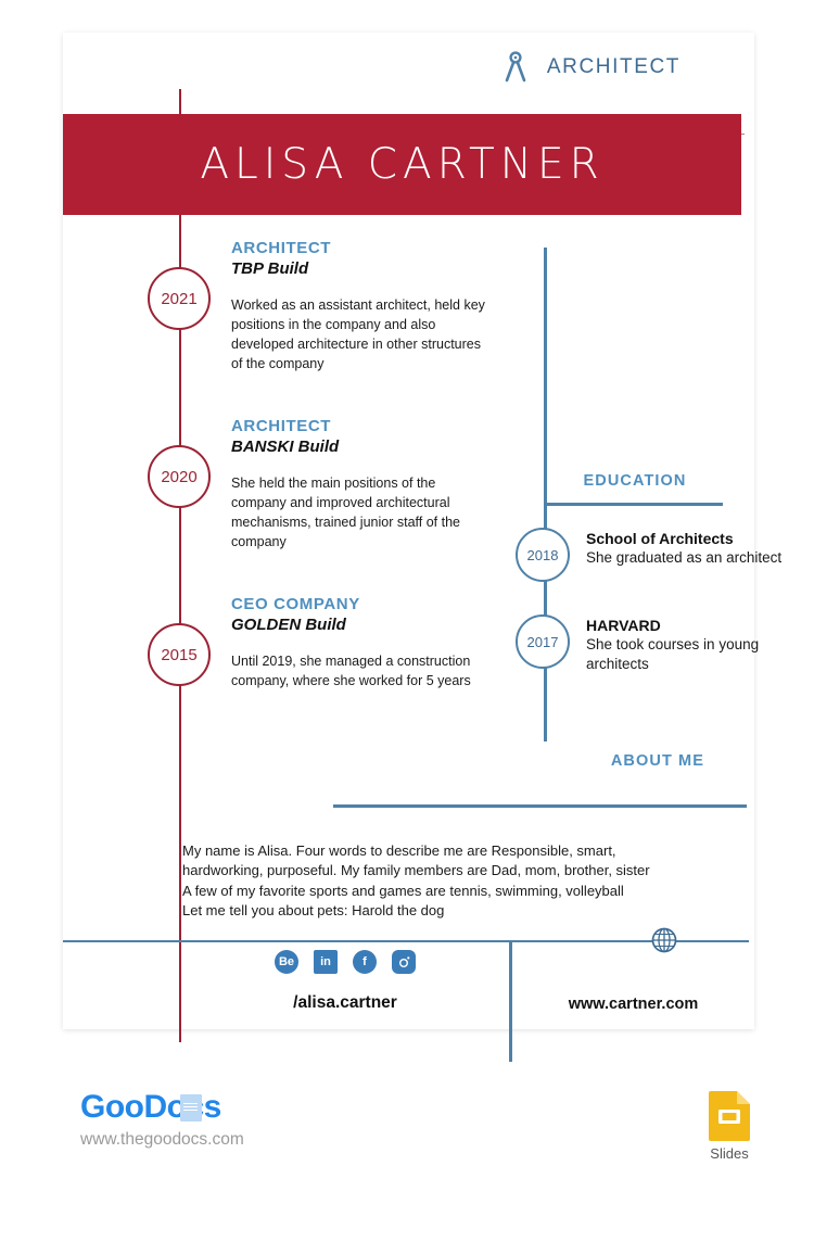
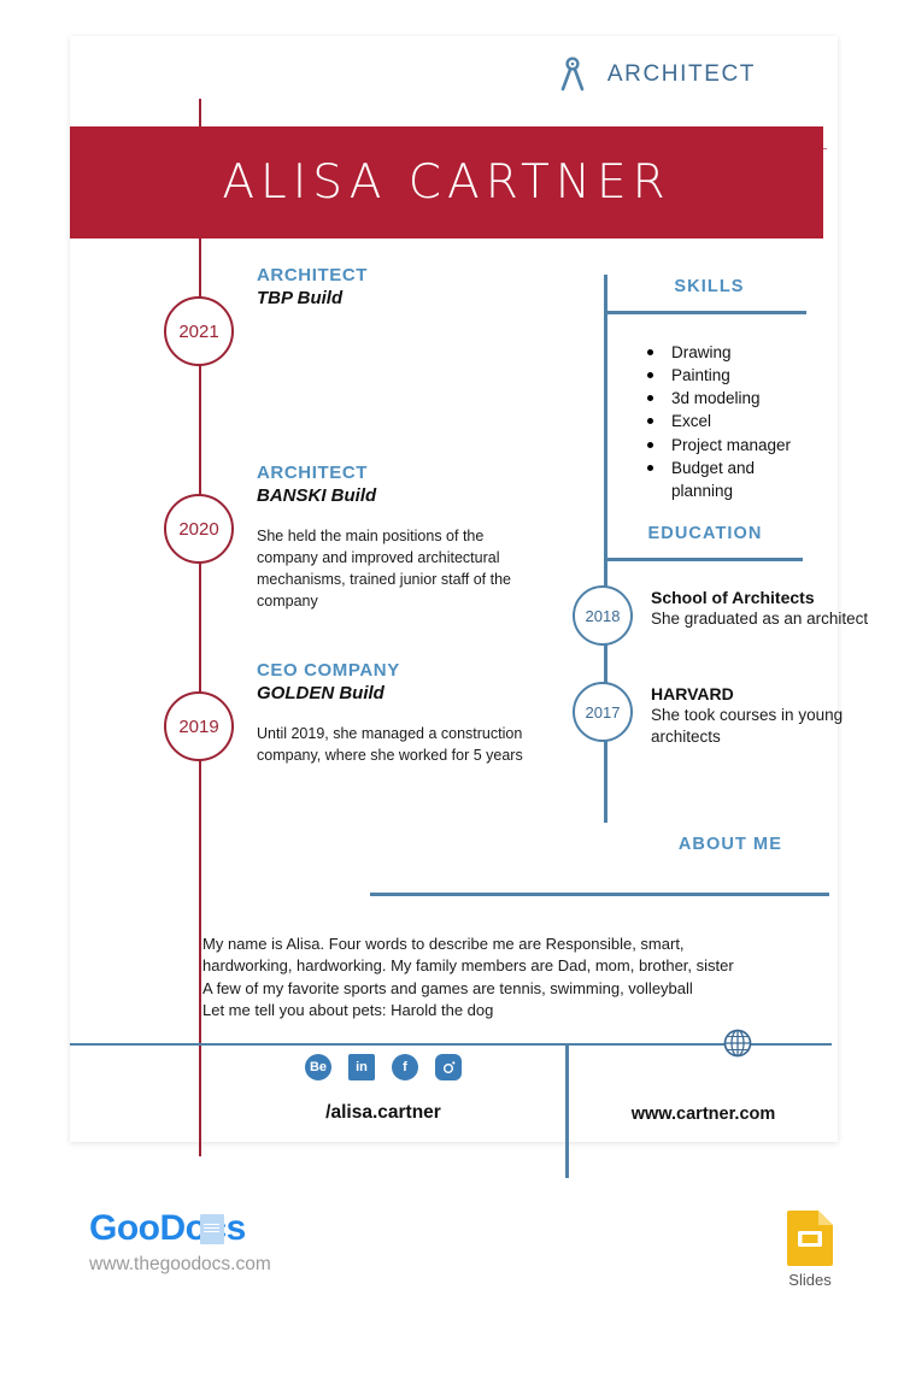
  ARCHITECT
  ALISA CARTNER
  2021
  ARCHITECT
  TBP Build
- Worked as an assistant architect, held key positions in the company and also developed architecture in other structures of the company
  2020
  ARCHITECT
  BANSKI Build
  She held the main positions of the company and improved architectural mechanisms, trained junior staff of the company
- 2015
+ 2019
  CEO COMPANY
  GOLDEN Build
  Until 2019, she managed a construction company, where she worked for 5 years
+ SKILLS
+ Drawing
+ Painting
+ 3d modeling
+ Excel
+ Project manager
+ Budget and planning
  EDUCATION
  2018
  School of Architects
  She graduated as an architect
  2017
  HARVARD
  She took courses in young architects
  ABOUT ME
  My name is Alisa. Four words to describe me are Responsible, smart,
- hardworking, purposeful. My family members are Dad, mom, brother, sister
+ hardworking, hardworking. My family members are Dad, mom, brother, sister
  A few of my favorite sports and games are tennis, swimming, volleyball
  Let me tell you about pets: Harold the dog
  Be
  in
  f
  /alisa.cartner
  www.cartner.com
  GooDos
  www.thegoodocs.com
  Slides
